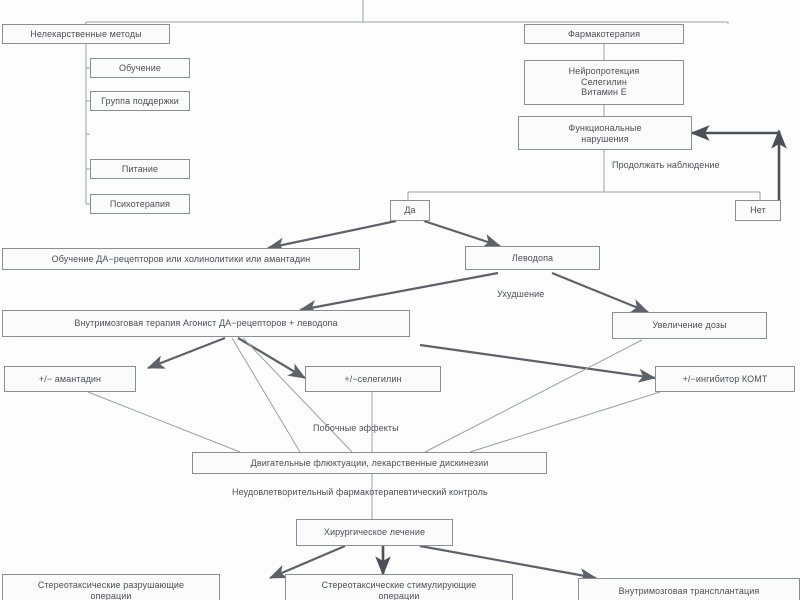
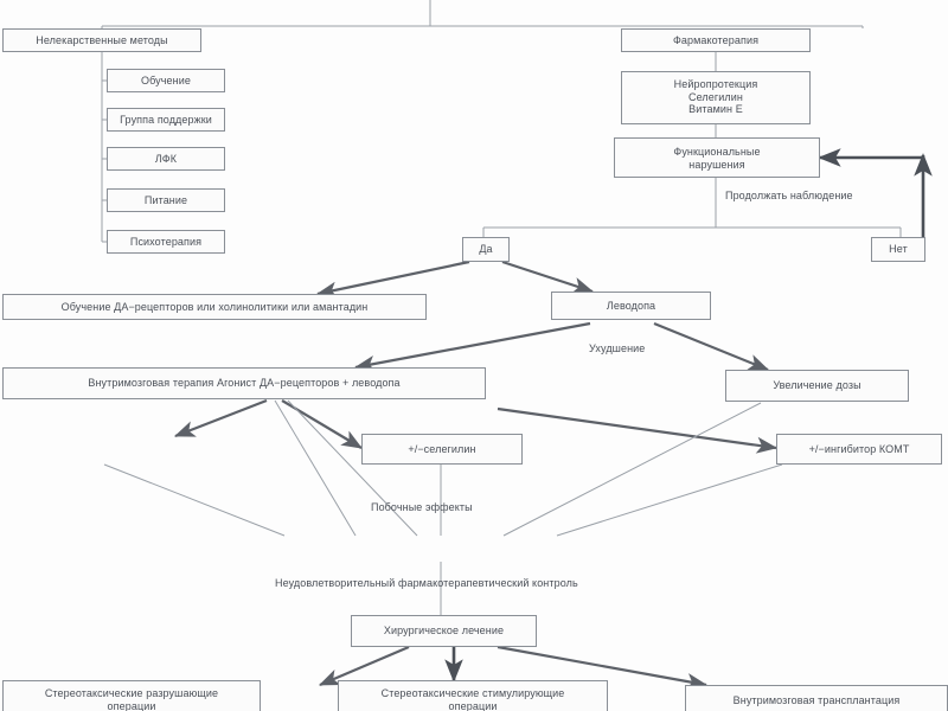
  Нелекарственные методы
  Обучение
  Группа поддержки
+ ЛФК
  Питание
  Психотерапия
  Фармакотерапия
  Нейропротекция
  Селегилин
  Витамин Е
  Функциональные
  нарушения
  Продолжать наблюдение
  Да
  Нет
  Обучение ДА−рецепторов или холинолитики или амантадин
  Леводопа
  Ухудшение
  Внутримозговая терапия Агонист ДА−рецепторов + леводопа
  Увеличение дозы
- +/− амантадин
  +/−селегилин
  +/−ингибитор КОМТ
  Побочные эффекты
- Двигательные флюктуации, лекарственные дискинезии
  Неудовлетворительный фармакотерапевтический контроль
  Хирургическое лечение
  Стереотаксические разрушающие
  операции
  Стереотаксические стимулирующие
  операции
  Внутримозговая трансплантация
